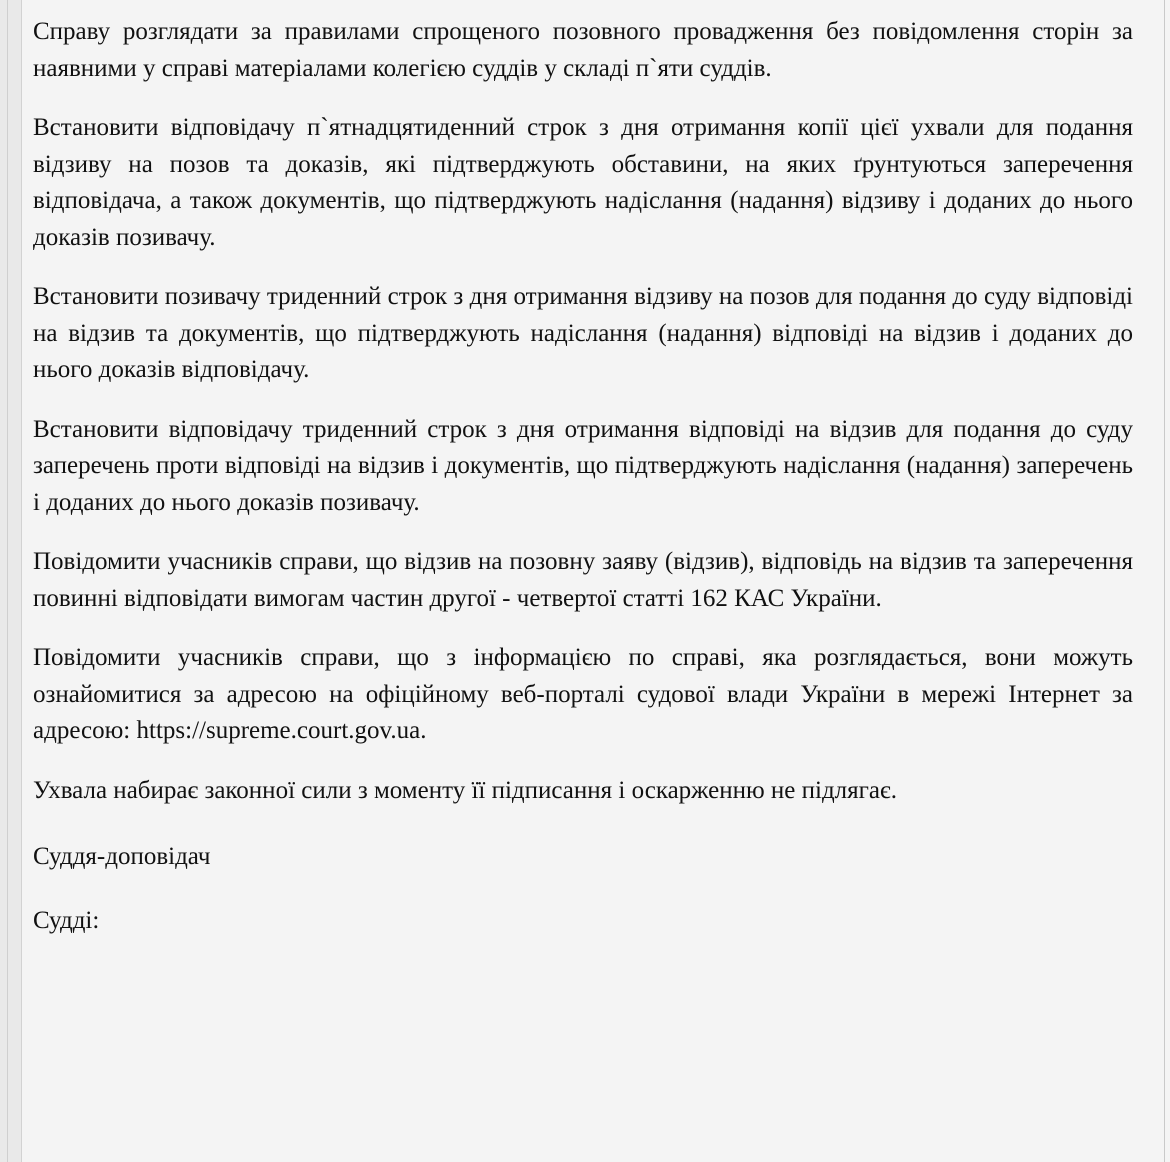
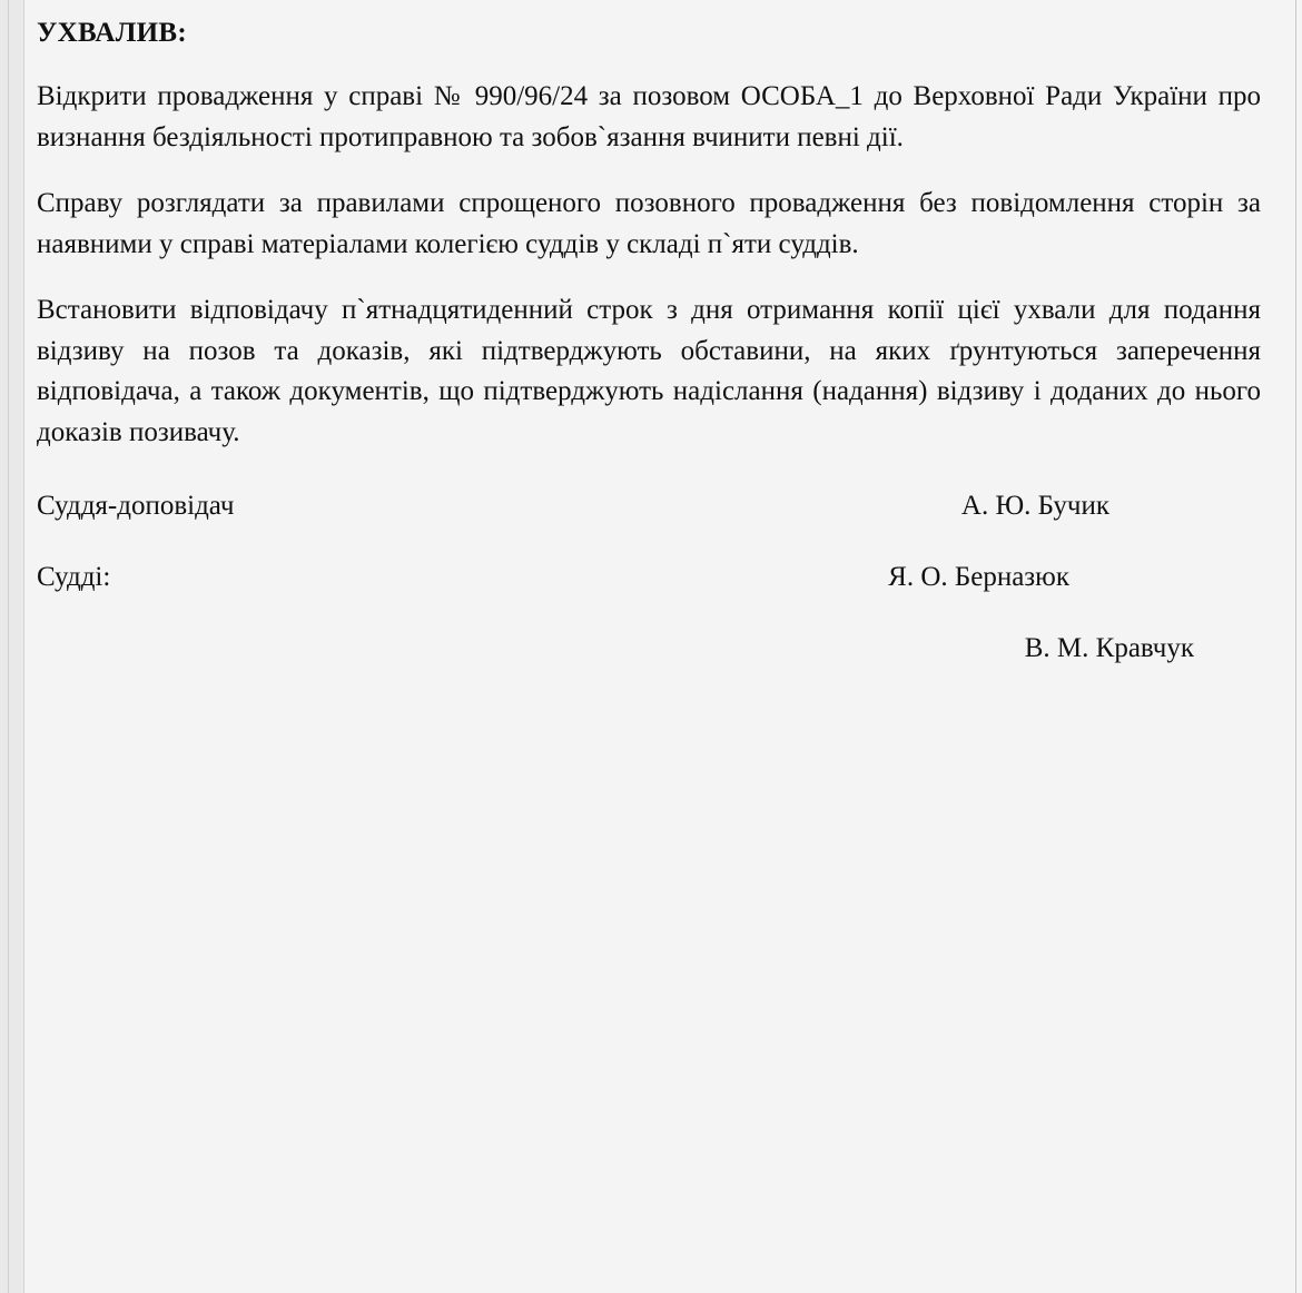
+ УХВАЛИВ:
+ Відкрити провадження у справі № 990/96/24 за позовом ОСОБА_1 до Верховної Ради України про визнання бездіяльності протиправною та зобов`язання вчинити певні дії.
  Справу розглядати за правилами спрощеного позовного провадження без повідомлення сторін за наявними у справі матеріалами колегією суддів у складі п`яти суддів.
  Встановити відповідачу п`ятнадцятиденний строк з дня отримання копії цієї ухвали для подання відзиву на позов та доказів, які підтверджують обставини, на яких ґрунтуються заперечення відповідача, а також документів, що підтверджують надіслання (надання) відзиву і доданих до нього доказів позивачу.
- Встановити позивачу триденний строк з дня отримання відзиву на позов для подання до суду відповіді на відзив та документів, що підтверджують надіслання (надання) відповіді на відзив і доданих до нього доказів відповідачу.
- Встановити відповідачу триденний строк з дня отримання відповіді на відзив для подання до суду заперечень проти відповіді на відзив і документів, що підтверджують надіслання (надання) заперечень і доданих до нього доказів позивачу.
- Повідомити учасників справи, що відзив на позовну заяву (відзив), відповідь на відзив та заперечення повинні відповідати вимогам частин другої - четвертої статті 162 КАС України.
- Повідомити учасників справи, що з інформацією по справі, яка розглядається, вони можуть ознайомитися за адресою на офіційному веб-порталі судової влади України в мережі Інтернет за адресою: https://supreme.court.gov.ua.
- Ухвала набирає законної сили з моменту її підписання і оскарженню не підлягає.
  Суддя-доповідач
+ А. Ю. Бучик
  Судді:
+ Я. О. Берназюк
+ В. М. Кравчук
